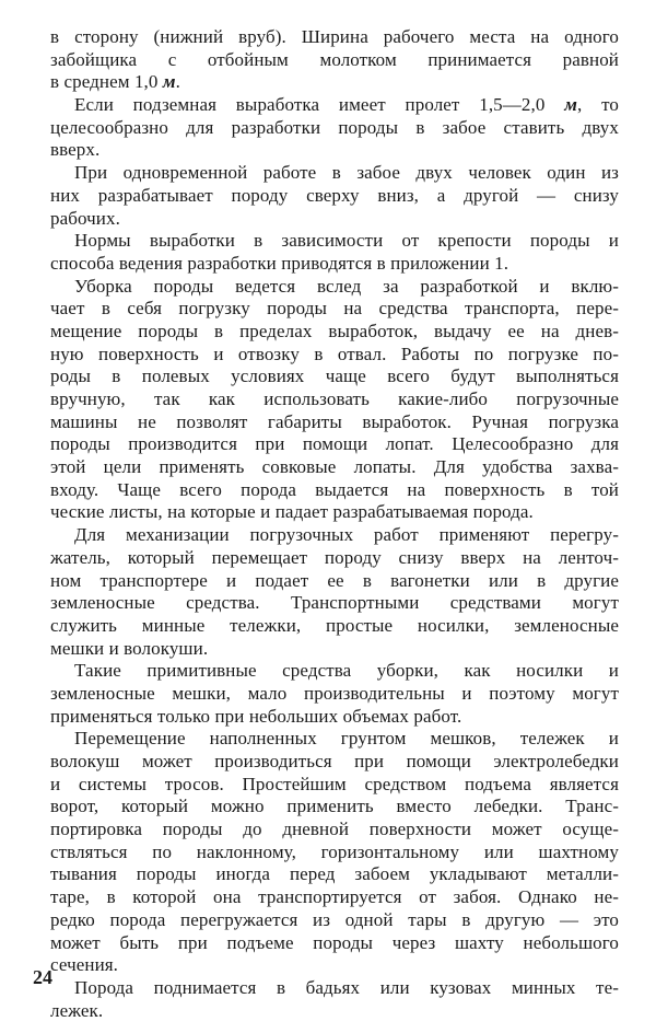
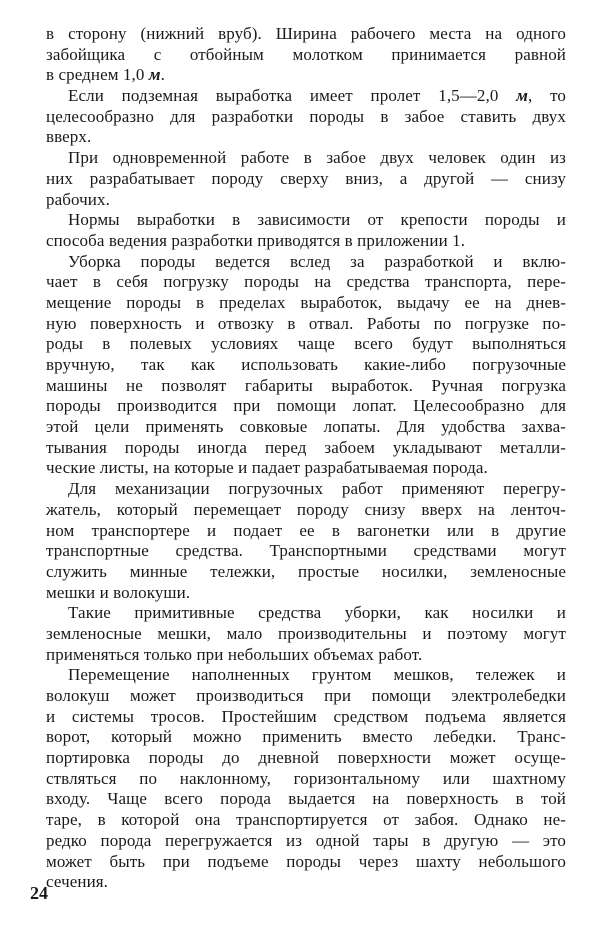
  в сторону (нижний вруб). Ширина рабочего места на одного
  забойщика с отбойным молотком принимается равной
  в среднем 1,0 м.
  Если подземная выработка имеет пролет 1,5—2,0 м, то
  целесообразно для разработки породы в забое ставить двух
  вверх.
  При одновременной работе в забое двух человек один из
  них разрабатывает породу сверху вниз, а другой — снизу
  рабочих.
  Нормы выработки в зависимости от крепости породы и
  способа ведения разработки приводятся в приложении 1.
  Уборка породы ведется вслед за разработкой и вклю-
  чает в себя погрузку породы на средства транспорта, пере-
  мещение породы в пределах выработок, выдачу ее на днев-
  ную поверхность и отвозку в отвал. Работы по погрузке по-
  роды в полевых условиях чаще всего будут выполняться
  вручную, так как использовать какие-либо погрузочные
  машины не позволят габариты выработок. Ручная погрузка
  породы производится при помощи лопат. Целесообразно для
  этой цели применять совковые лопаты. Для удобства захва-
- входу. Чаще всего порода выдается на поверхность в той
+ тывания породы иногда перед забоем укладывают металли-
  ческие листы, на которые и падает разрабатываемая порода.
  Для механизации погрузочных работ применяют перегру-
  жатель, который перемещает породу снизу вверх на ленточ-
  ном транспортере и подает ее в вагонетки или в другие
- земленосные средства. Транспортными средствами могут
+ транспортные средства. Транспортными средствами могут
  служить минные тележки, простые носилки, земленосные
  мешки и волокуши.
  Такие примитивные средства уборки, как носилки и
  земленосные мешки, мало производительны и поэтому могут
  применяться только при небольших объемах работ.
  Перемещение наполненных грунтом мешков, тележек и
  волокуш может производиться при помощи электролебедки
  и системы тросов. Простейшим средством подъема является
  ворот, который можно применить вместо лебедки. Транс-
  портировка породы до дневной поверхности может осуще-
  ствляться по наклонному, горизонтальному или шахтному
- тывания породы иногда перед забоем укладывают металли-
+ входу. Чаще всего порода выдается на поверхность в той
  таре, в которой она транспортируется от забоя. Однако не-
  редко порода перегружается из одной тары в другую — это
  может быть при подъеме породы через шахту небольшого
  сечения.
- Порода поднимается в бадьях или кузовах минных те-
- лежек.
  24
